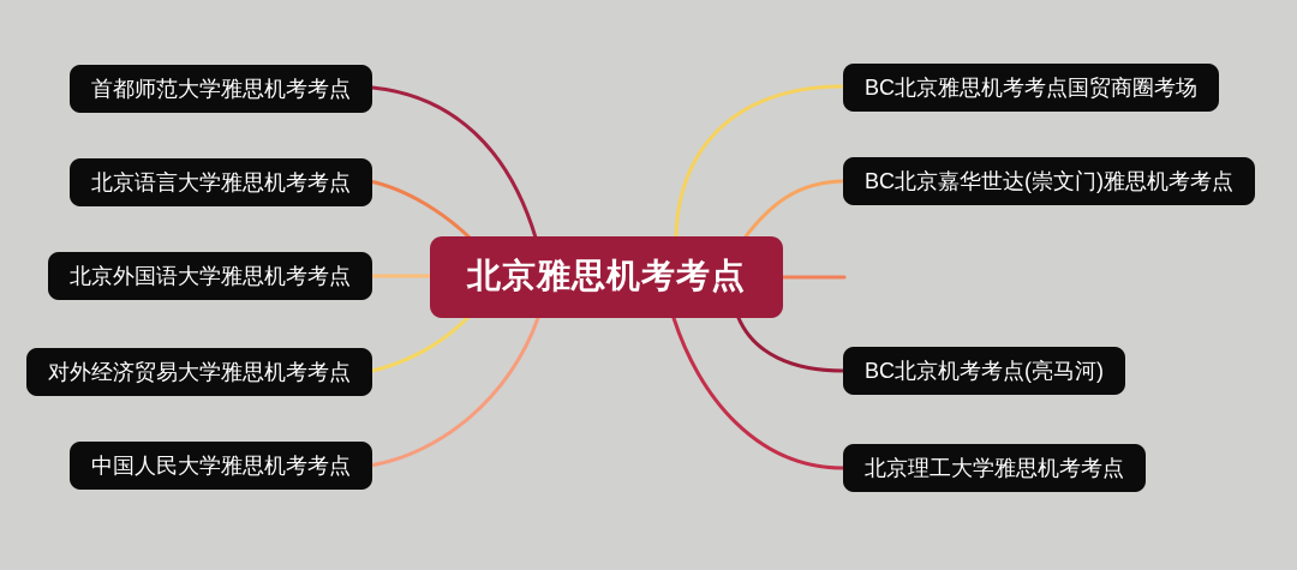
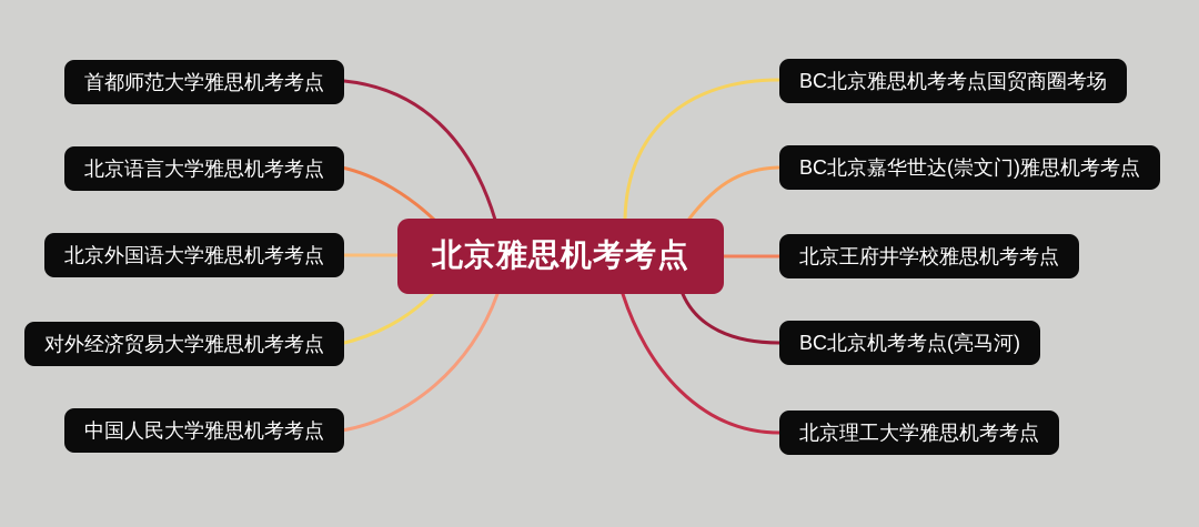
  首都师范大学雅思机考考点
  北京语言大学雅思机考考点
  北京外国语大学雅思机考考点
  对外经济贸易大学雅思机考考点
  中国人民大学雅思机考考点
  北京雅思机考考点
  BC北京雅思机考考点国贸商圈考场
  BC北京嘉华世达(崇文门)雅思机考考点
+ 北京王府井学校雅思机考考点
  BC北京机考考点(亮马河)
  北京理工大学雅思机考考点
